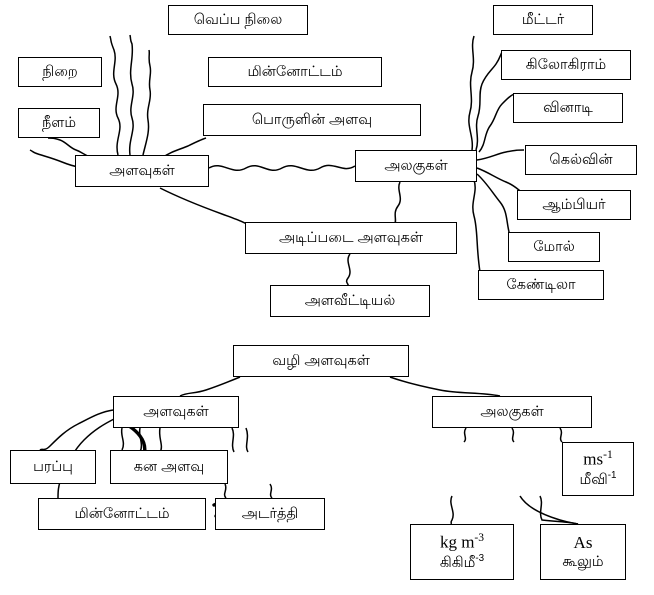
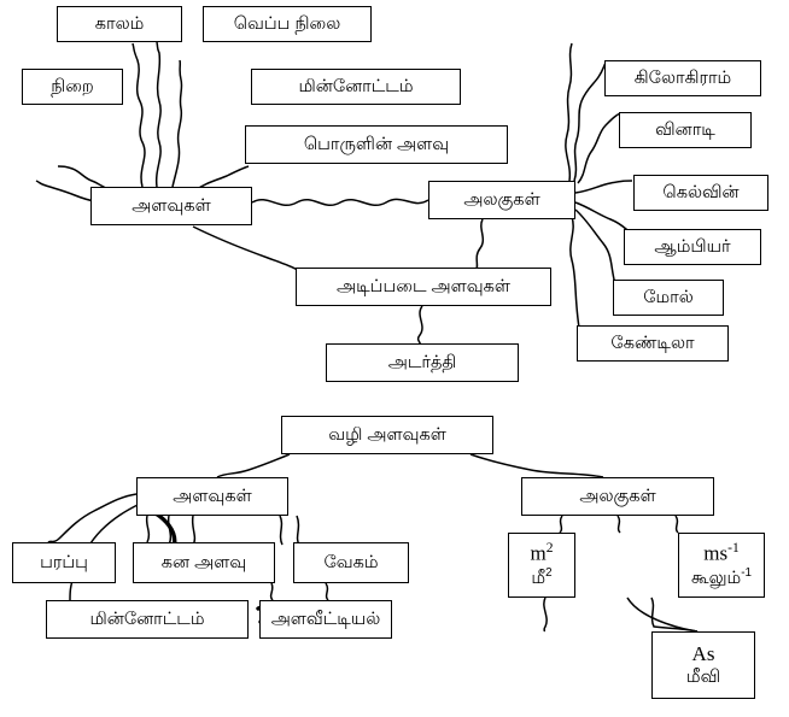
+ காலம்
  வெப்ப நிலை
  நிறை
  மின்னோட்டம்
- நீளம்
  பொருளின் அளவு
  அளவுகள்
  அலகுகள்
- மீட்டர்
  கிலோகிராம்
  வினாடி
  கெல்வின்
  ஆம்பியர்
  மோல்
  கேண்டிலா
  அடிப்படை அளவுகள்
- அளவீட்டியல்
+ அடர்த்தி
  வழி அளவுகள்
  அளவுகள்
  அலகுகள்
  பரப்பு
  கன அளவு
+ வேகம்
  மின்னோட்டம்
- அடர்த்தி
+ அளவீட்டியல்
+ m2
+ மீ2
  ms-1
- மீவி-1
+ கூலும்-1
- kg m-3
- கிகிமீ-3
  As
- கூலும்
+ மீவி
